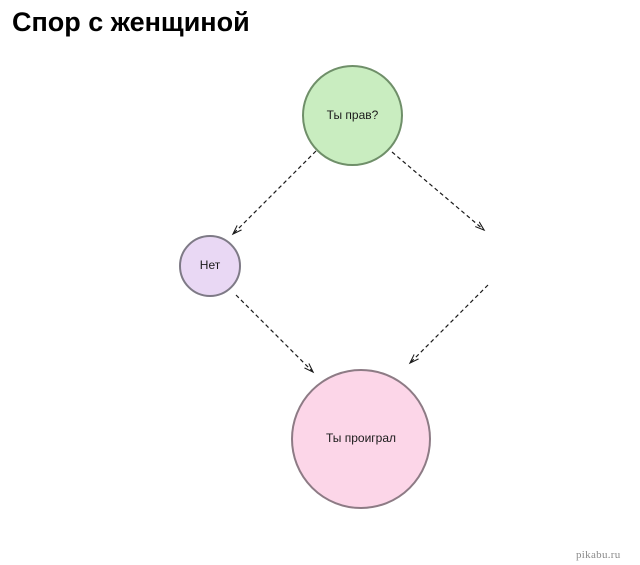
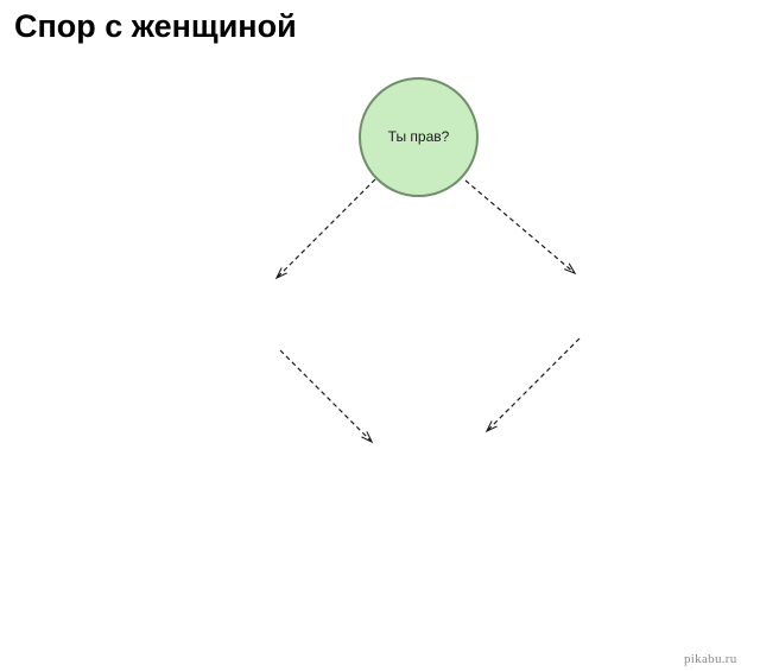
  Спор с женщиной
  Ты прав?
- Нет
- Ты проиграл
  pikabu.ru
